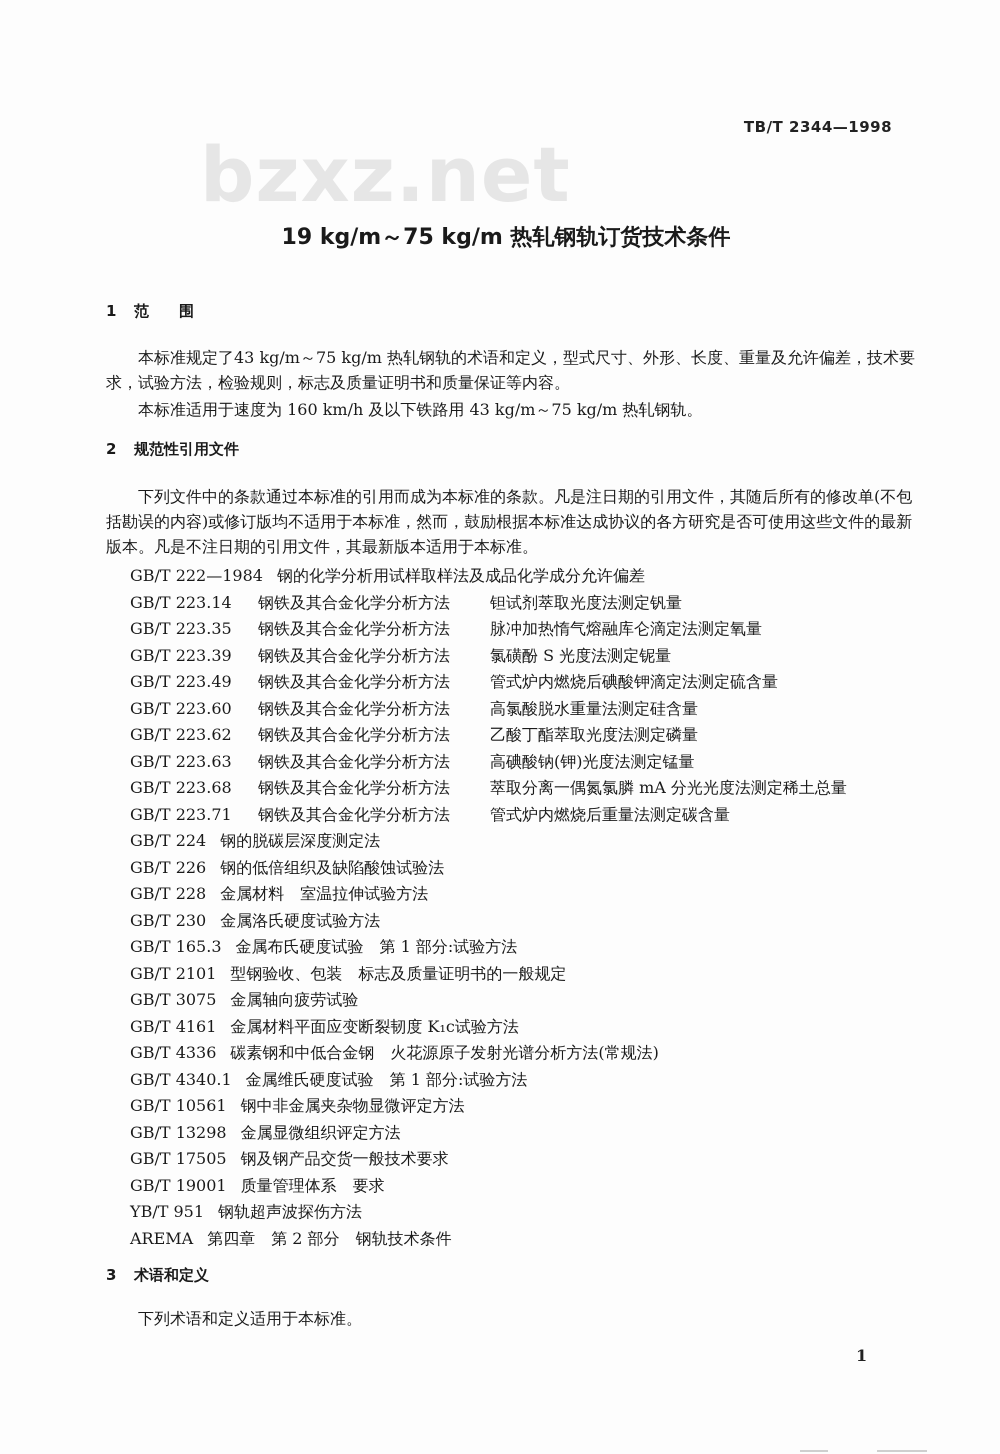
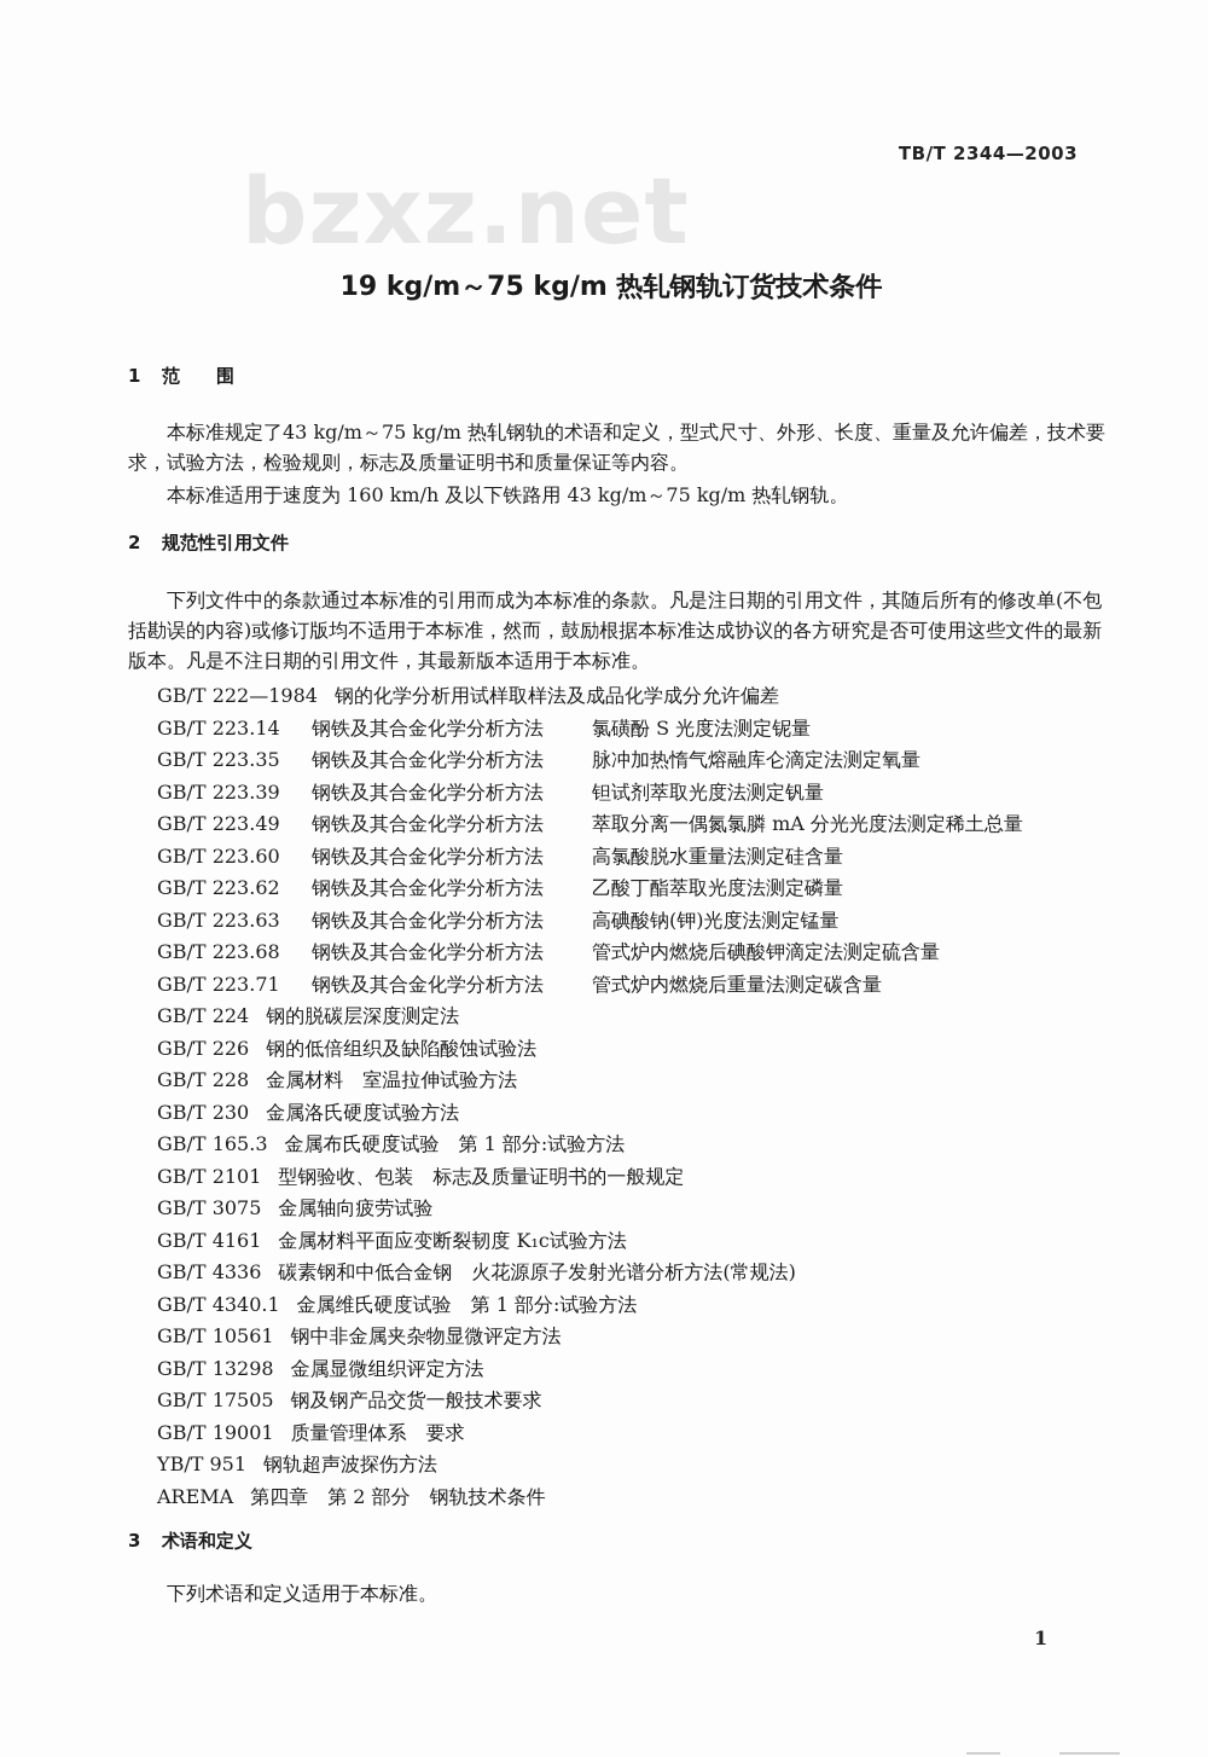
- TB/T 2344—1998
+ TB/T 2344—2003
  19 kg/m～75 kg/m 热轧钢轨订货技术条件
  1 范 围
  本标准规定了43 kg/m～75 kg/m 热轧钢轨的术语和定义，型式尺寸、外形、长度、重量及允许偏差，技术要求，试验方法，检验规则，标志及质量证明书和质量保证等内容。
  本标准适用于速度为 160 km/h 及以下铁路用 43 kg/m～75 kg/m 热轧钢轨。
  2 规范性引用文件
  下列文件中的条款通过本标准的引用而成为本标准的条款。凡是注日期的引用文件，其随后所有的修改单(不包括勘误的内容)或修订版均不适用于本标准，然而，鼓励根据本标准达成协议的各方研究是否可使用这些文件的最新版本。凡是不注日期的引用文件，其最新版本适用于本标准。
  GB/T 222—1984 钢的化学分析用试样取样法及成品化学成分允许偏差
- GB/T 223.14 钢铁及其合金化学分析方法 钽试剂萃取光度法测定钒量
+ GB/T 223.14 钢铁及其合金化学分析方法 氯磺酚 S 光度法测定铌量
  GB/T 223.35 钢铁及其合金化学分析方法 脉冲加热惰气熔融库仑滴定法测定氧量
- GB/T 223.39 钢铁及其合金化学分析方法 氯磺酚 S 光度法测定铌量
+ GB/T 223.39 钢铁及其合金化学分析方法 钽试剂萃取光度法测定钒量
- GB/T 223.49 钢铁及其合金化学分析方法 管式炉内燃烧后碘酸钾滴定法测定硫含量
+ GB/T 223.49 钢铁及其合金化学分析方法 萃取分离一偶氮氯膦 mA 分光光度法测定稀土总量
  GB/T 223.60 钢铁及其合金化学分析方法 高氯酸脱水重量法测定硅含量
  GB/T 223.62 钢铁及其合金化学分析方法 乙酸丁酯萃取光度法测定磷量
  GB/T 223.63 钢铁及其合金化学分析方法 高碘酸钠(钾)光度法测定锰量
- GB/T 223.68 钢铁及其合金化学分析方法 萃取分离一偶氮氯膦 mA 分光光度法测定稀土总量
+ GB/T 223.68 钢铁及其合金化学分析方法 管式炉内燃烧后碘酸钾滴定法测定硫含量
  GB/T 223.71 钢铁及其合金化学分析方法 管式炉内燃烧后重量法测定碳含量
  GB/T 224 钢的脱碳层深度测定法
  GB/T 226 钢的低倍组织及缺陷酸蚀试验法
  GB/T 228 金属材料 室温拉伸试验方法
  GB/T 230 金属洛氏硬度试验方法
  GB/T 165.3 金属布氏硬度试验 第 1 部分:试验方法
  GB/T 2101 型钢验收、包装 标志及质量证明书的一般规定
  GB/T 3075 金属轴向疲劳试验
  GB/T 4161 金属材料平面应变断裂韧度 K₁c试验方法
  GB/T 4336 碳素钢和中低合金钢 火花源原子发射光谱分析方法(常规法)
  GB/T 4340.1 金属维氏硬度试验 第 1 部分:试验方法
  GB/T 10561 钢中非金属夹杂物显微评定方法
  GB/T 13298 金属显微组织评定方法
  GB/T 17505 钢及钢产品交货一般技术要求
  GB/T 19001 质量管理体系 要求
  YB/T 951 钢轨超声波探伤方法
  AREMA 第四章 第 2 部分 钢轨技术条件
  3 术语和定义
  下列术语和定义适用于本标准。
  1
